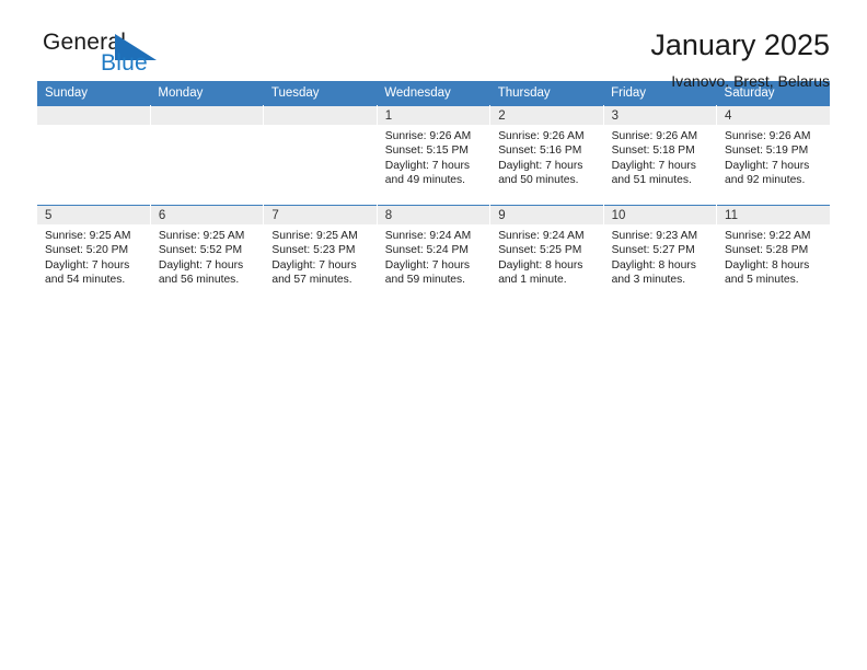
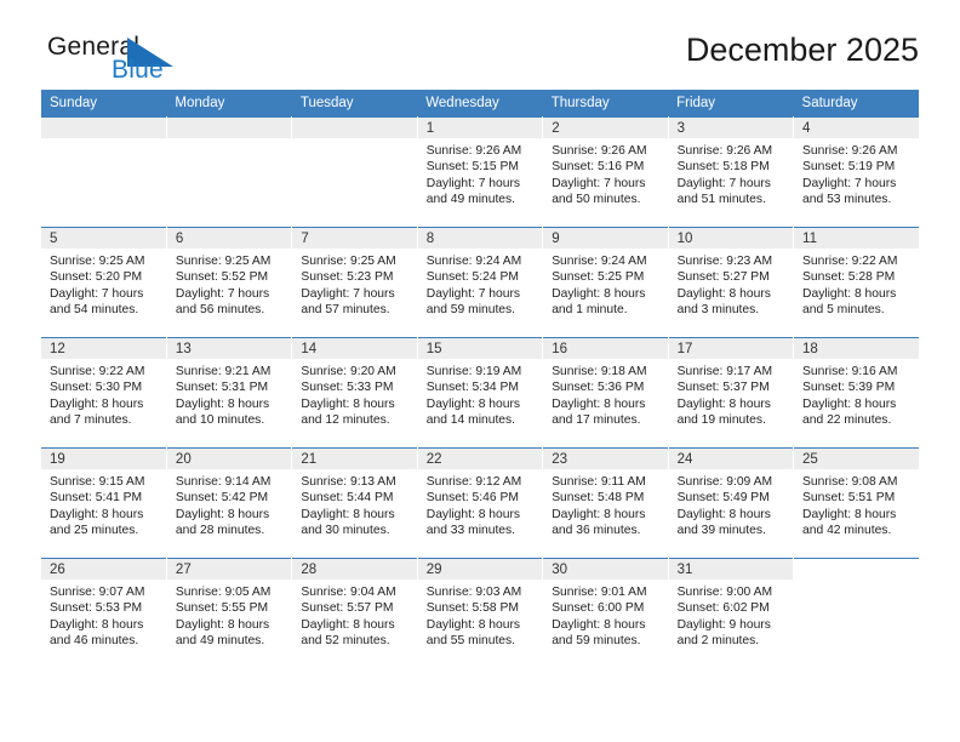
  Genera
  Blue
- January 2025
+ December 2025
- Ivanovo, Brest, Belarus
  Sunday	Monday	Tuesday	Wednesday	Thursday	Friday	Saturday
- 			1Sunrise: 9:26 AMSunset: 5:15 PMDaylight: 7 hoursand 49 minutes.	2Sunrise: 9:26 AMSunset: 5:16 PMDaylight: 7 hoursand 50 minutes.	3Sunrise: 9:26 AMSunset: 5:18 PMDaylight: 7 hoursand 51 minutes.	4Sunrise: 9:26 AMSunset: 5:19 PMDaylight: 7 hoursand 92 minutes.
+ 			1Sunrise: 9:26 AMSunset: 5:15 PMDaylight: 7 hoursand 49 minutes.	2Sunrise: 9:26 AMSunset: 5:16 PMDaylight: 7 hoursand 50 minutes.	3Sunrise: 9:26 AMSunset: 5:18 PMDaylight: 7 hoursand 51 minutes.	4Sunrise: 9:26 AMSunset: 5:19 PMDaylight: 7 hoursand 53 minutes.
  5Sunrise: 9:25 AMSunset: 5:20 PMDaylight: 7 hoursand 54 minutes.	6Sunrise: 9:25 AMSunset: 5:52 PMDaylight: 7 hoursand 56 minutes.	7Sunrise: 9:25 AMSunset: 5:23 PMDaylight: 7 hoursand 57 minutes.	8Sunrise: 9:24 AMSunset: 5:24 PMDaylight: 7 hoursand 59 minutes.	9Sunrise: 9:24 AMSunset: 5:25 PMDaylight: 8 hoursand 1 minute.	10Sunrise: 9:23 AMSunset: 5:27 PMDaylight: 8 hoursand 3 minutes.	11Sunrise: 9:22 AMSunset: 5:28 PMDaylight: 8 hoursand 5 minutes.
+ 12Sunrise: 9:22 AMSunset: 5:30 PMDaylight: 8 hoursand 7 minutes.	13Sunrise: 9:21 AMSunset: 5:31 PMDaylight: 8 hoursand 10 minutes.	14Sunrise: 9:20 AMSunset: 5:33 PMDaylight: 8 hoursand 12 minutes.	15Sunrise: 9:19 AMSunset: 5:34 PMDaylight: 8 hoursand 14 minutes.	16Sunrise: 9:18 AMSunset: 5:36 PMDaylight: 8 hoursand 17 minutes.	17Sunrise: 9:17 AMSunset: 5:37 PMDaylight: 8 hoursand 19 minutes.	18Sunrise: 9:16 AMSunset: 5:39 PMDaylight: 8 hoursand 22 minutes.
+ 19Sunrise: 9:15 AMSunset: 5:41 PMDaylight: 8 hoursand 25 minutes.	20Sunrise: 9:14 AMSunset: 5:42 PMDaylight: 8 hoursand 28 minutes.	21Sunrise: 9:13 AMSunset: 5:44 PMDaylight: 8 hoursand 30 minutes.	22Sunrise: 9:12 AMSunset: 5:46 PMDaylight: 8 hoursand 33 minutes.	23Sunrise: 9:11 AMSunset: 5:48 PMDaylight: 8 hoursand 36 minutes.	24Sunrise: 9:09 AMSunset: 5:49 PMDaylight: 8 hoursand 39 minutes.	25Sunrise: 9:08 AMSunset: 5:51 PMDaylight: 8 hoursand 42 minutes.
+ 26Sunrise: 9:07 AMSunset: 5:53 PMDaylight: 8 hoursand 46 minutes.	27Sunrise: 9:05 AMSunset: 5:55 PMDaylight: 8 hoursand 49 minutes.	28Sunrise: 9:04 AMSunset: 5:57 PMDaylight: 8 hoursand 52 minutes.	29Sunrise: 9:03 AMSunset: 5:58 PMDaylight: 8 hoursand 55 minutes.	30Sunrise: 9:01 AMSunset: 6:00 PMDaylight: 8 hoursand 59 minutes.	31Sunrise: 9:00 AMSunset: 6:02 PMDaylight: 9 hoursand 2 minutes.
